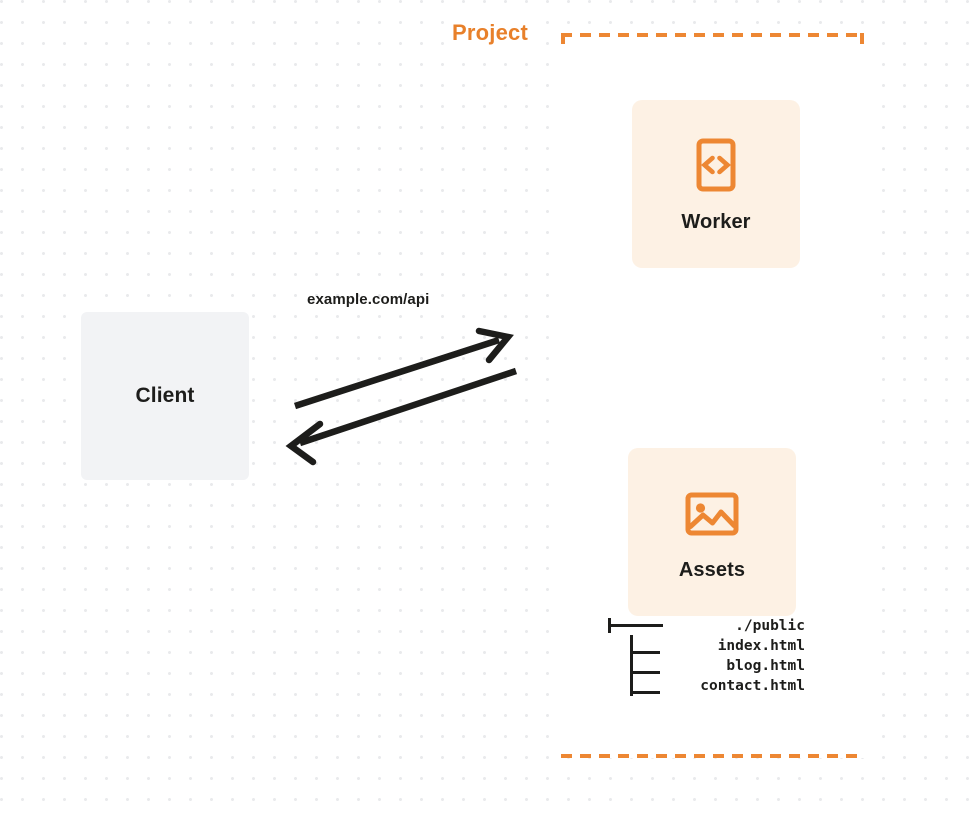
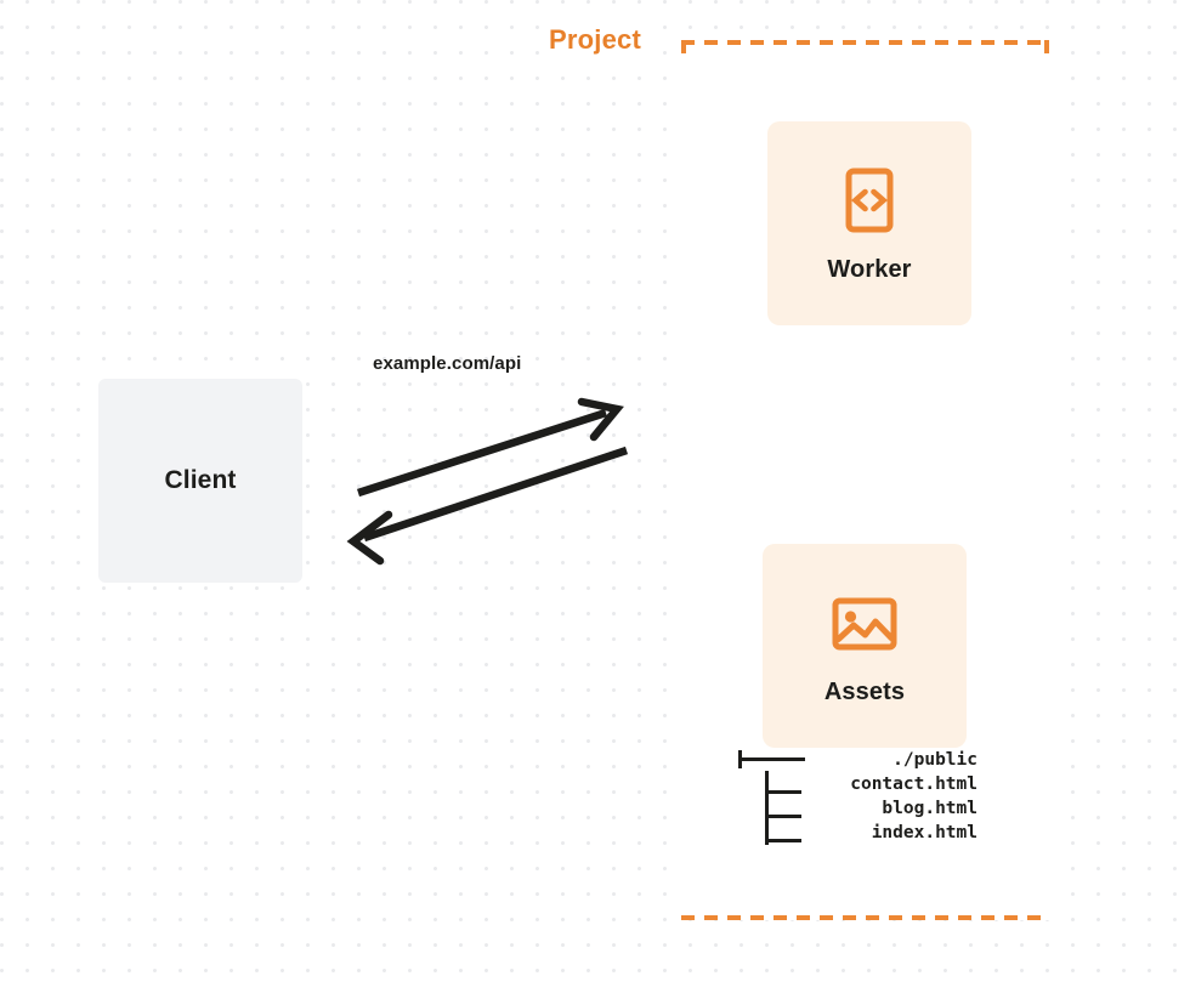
  Client
  example.com/api
  Project
  Worker
  Assets
  ./public
- index.html
+ contact.html
  blog.html
- contact.html
+ index.html
